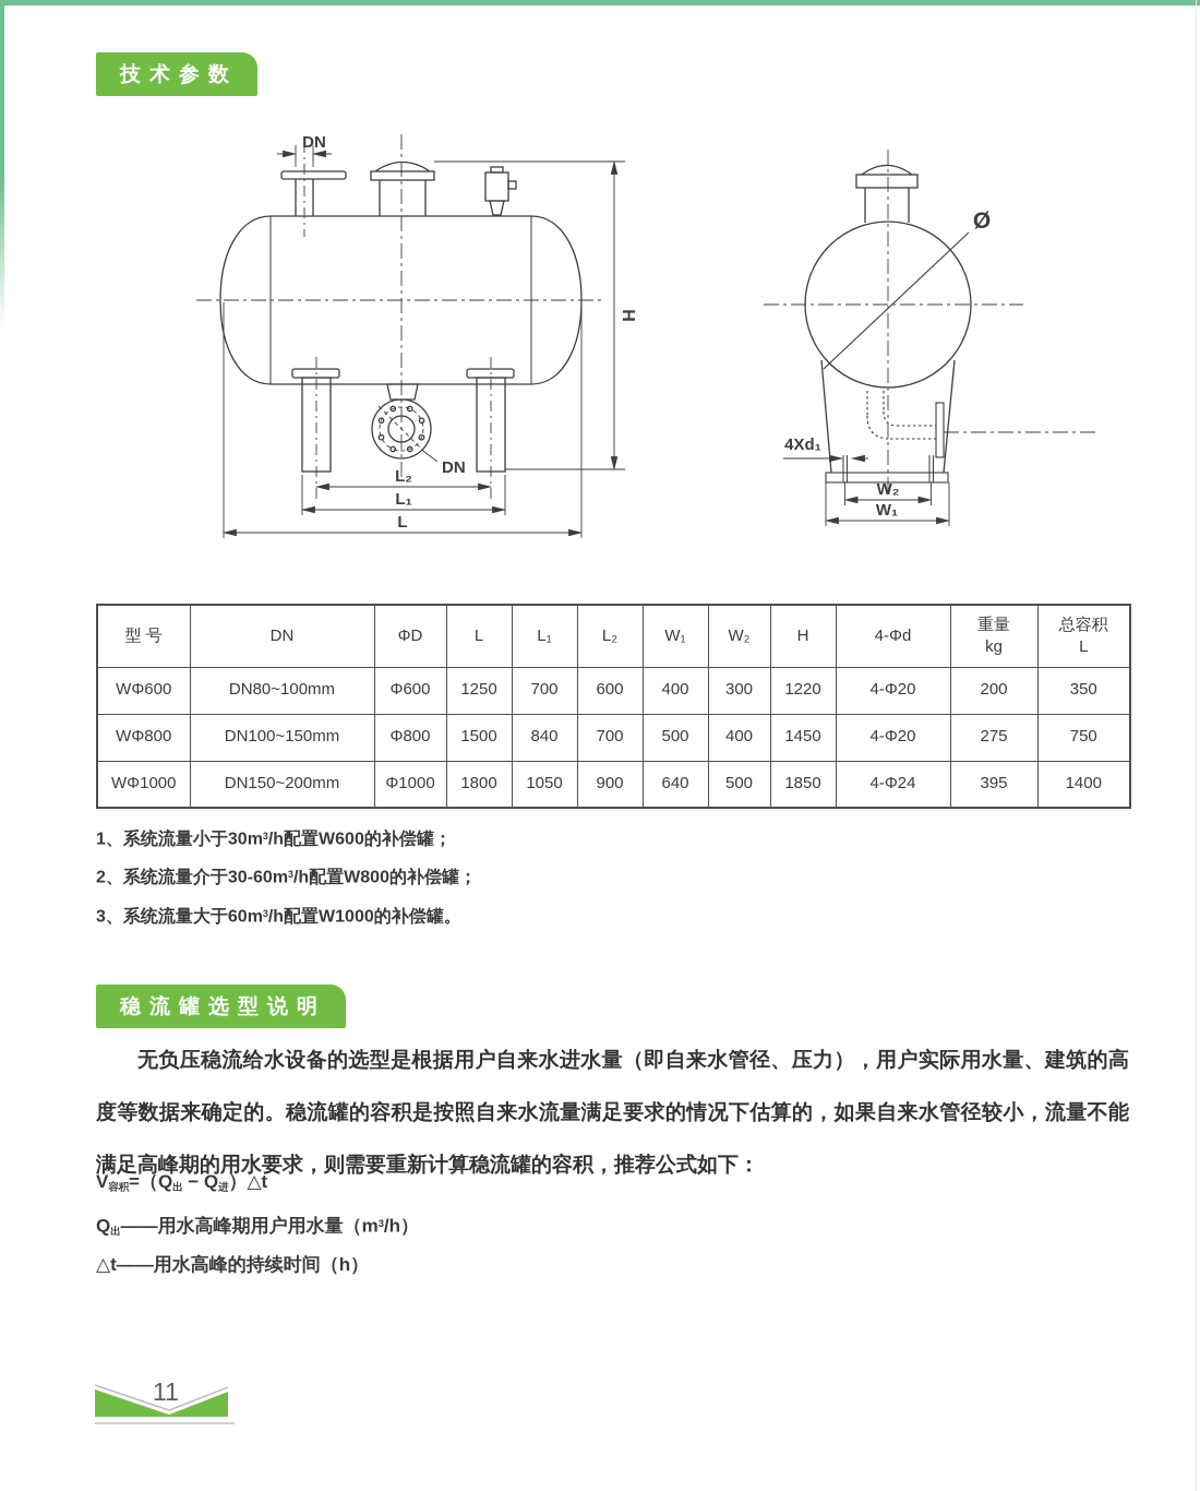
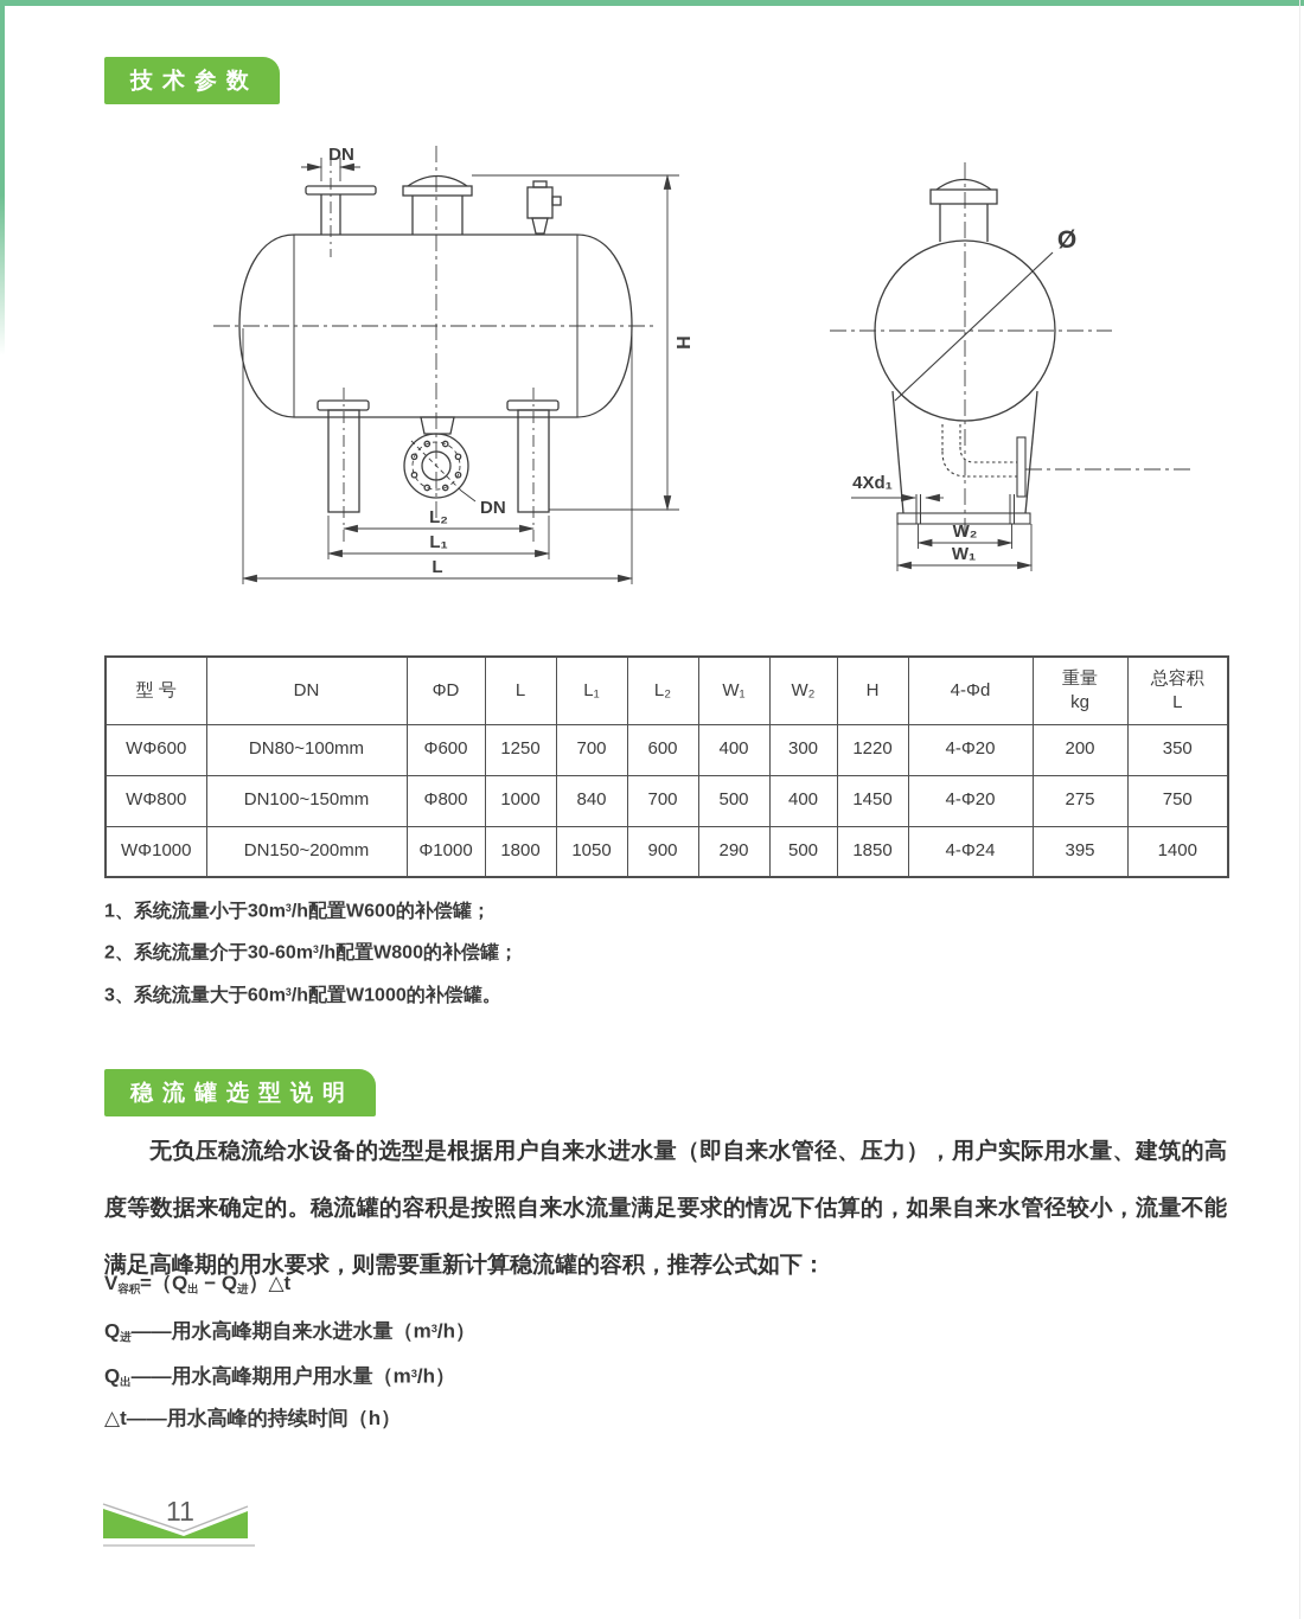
  技术参数
  DN
  DN
  L₂
  L₁
  L
  Ø
  4Xd₁
  W₂
  W₁
  型 号	DN	ΦD	L	L₁	L₂	W₁	W₂	H	4-Φd	重量 kg	总容积 L
  WΦ600	DN80~100mm	Φ600	1250	700	600	400	300	1220	4-Φ20	200	350
- WΦ800	DN100~150mm	Φ800	1500	840	700	500	400	1450	4-Φ20	275	750
+ WΦ800	DN100~150mm	Φ800	1000	840	700	500	400	1450	4-Φ20	275	750
- WΦ1000	DN150~200mm	Φ1000	1800	1050	900	640	500	1850	4-Φ24	395	1400
+ WΦ1000	DN150~200mm	Φ1000	1800	1050	900	290	500	1850	4-Φ24	395	1400
  1、系统流量小于30m3/h配置W600的补偿罐；
  2、系统流量介于30-60m3/h配置W800的补偿罐；
  3、系统流量大于60m3/h配置W1000的补偿罐。
  稳流罐选型说明
  无负压稳流给水设备的选型是根据用户自来水进水量（即自来水管径、压力），用户实际用水量、建筑的高度等数据来确定的。稳流罐的容积是按照自来水流量满足要求的情况下估算的，如果自来水管径较小，流量不能满足高峰期的用水要求，则需要重新计算稳流罐的容积，推荐公式如下：
  V容积=（Q出 − Q进）△t
+ Q进——用水高峰期自来水进水量（m3/h）
  Q出——用水高峰期用户用水量（m3/h）
  △t——用水高峰的持续时间（h）
  11
